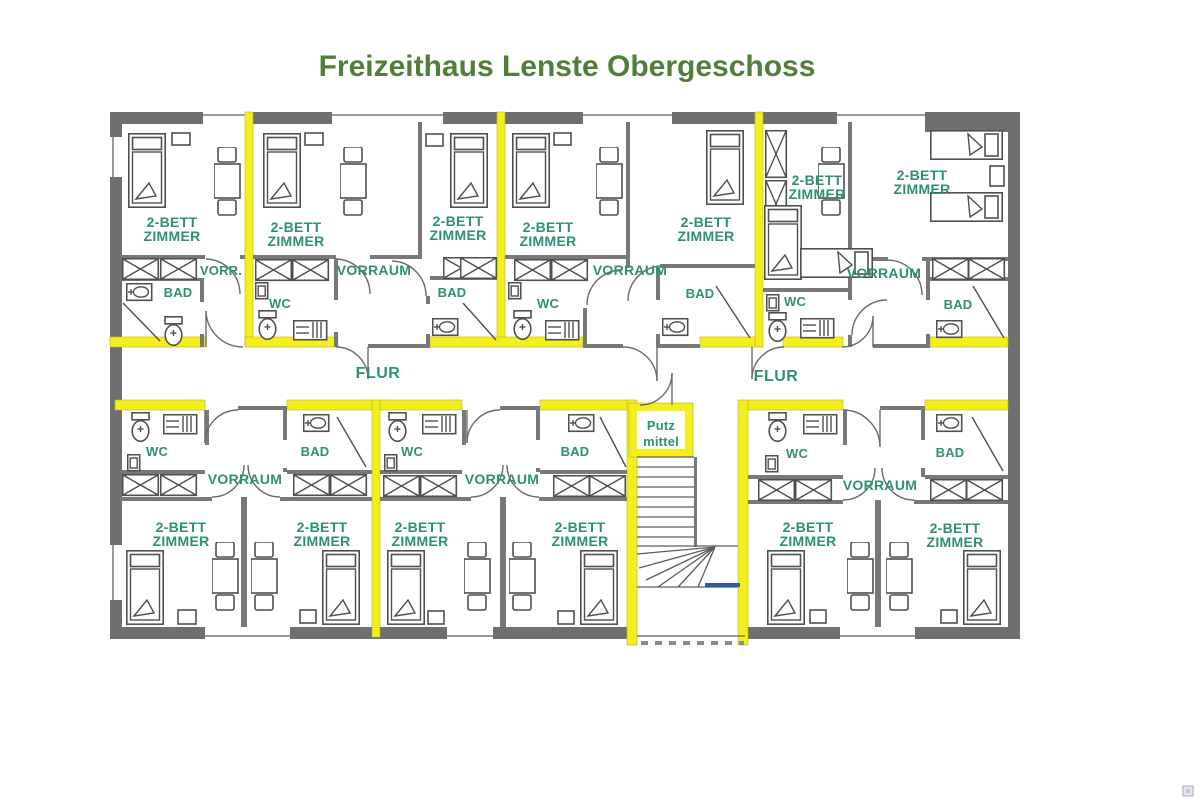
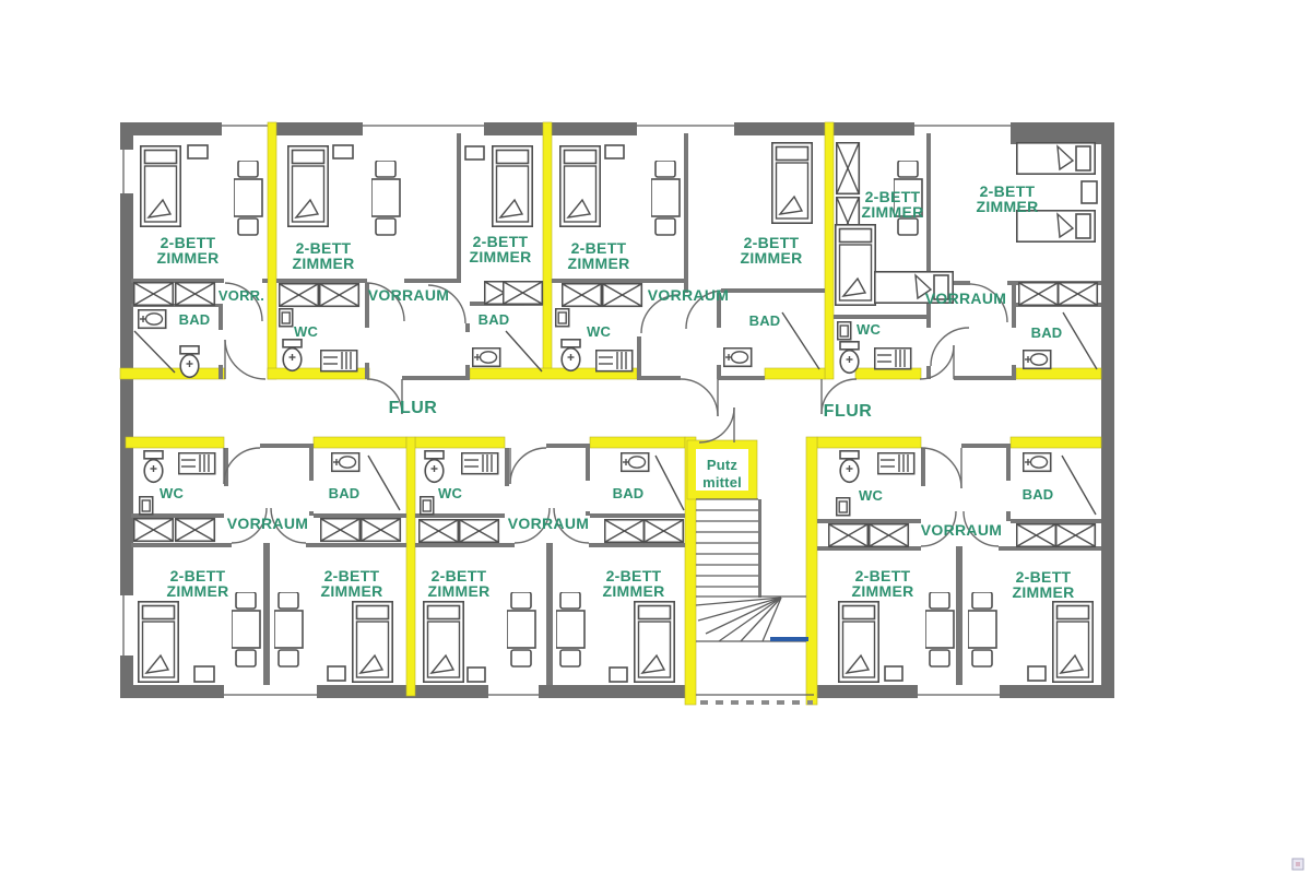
- Freizeithaus Lenste Obergeschoss
  2-BETT
  ZIMMER
  2-BETT
  ZIMMER
  2-BETT
  ZIMMER
  2-BETT
  ZIMMER
  2-BETT
  ZIMMER
  2-BETT
  ZIMMER
  2-BETT
  ZIMMER
  2-BETT
  ZIMMER
  2-BETT
  ZIMMER
  2-BETT
  ZIMMER
  2-BETT
  ZIMMER
  2-BETT
  ZIMMER
  2-BETT
  ZIMMER
  VORR.
  VORRAUM
  VORRAUM
  VORRAUM
  VORRAUM
  VORRAUM
  VORRAUM
  BAD
  BAD
  BAD
  BAD
  BAD
  BAD
  BAD
  WC
  WC
  WC
  WC
  WC
  WC
  FLUR
  FLUR
  Putz
  mittel
